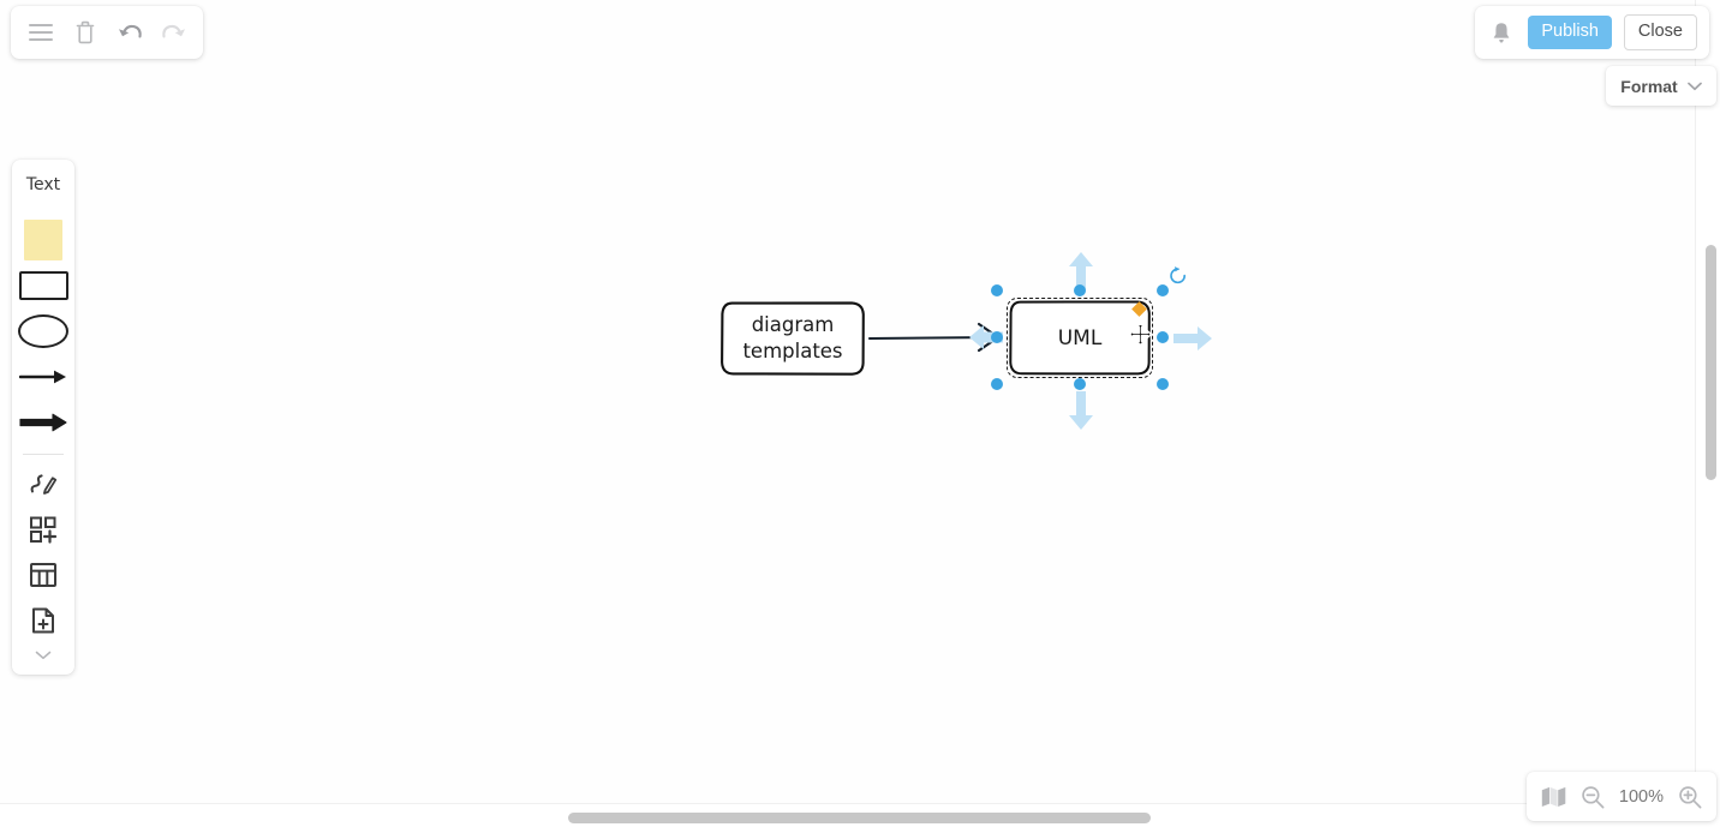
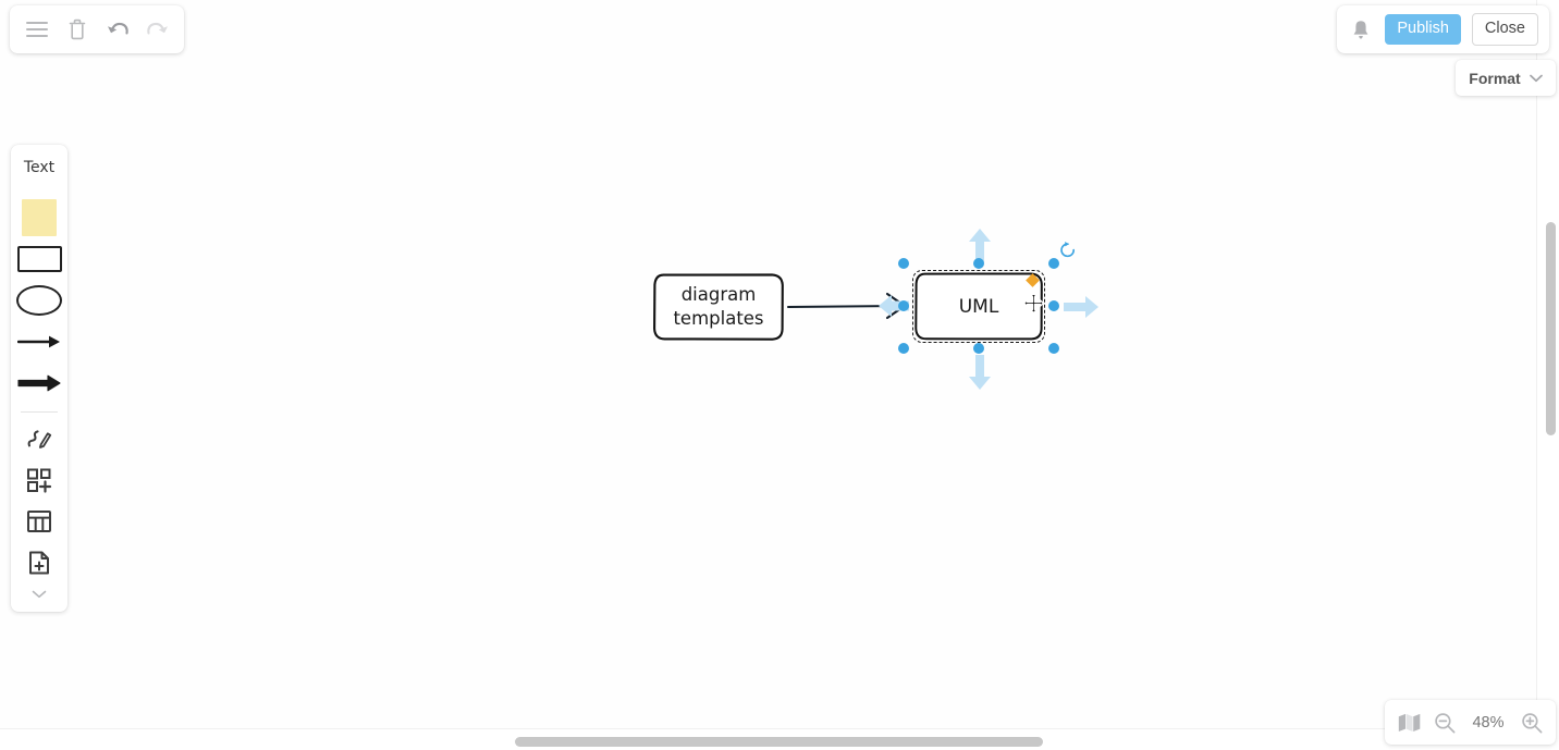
  diagram
  templates
  UML
  Publish
  Close
  Format
  Text
- 100%
+ 48%
